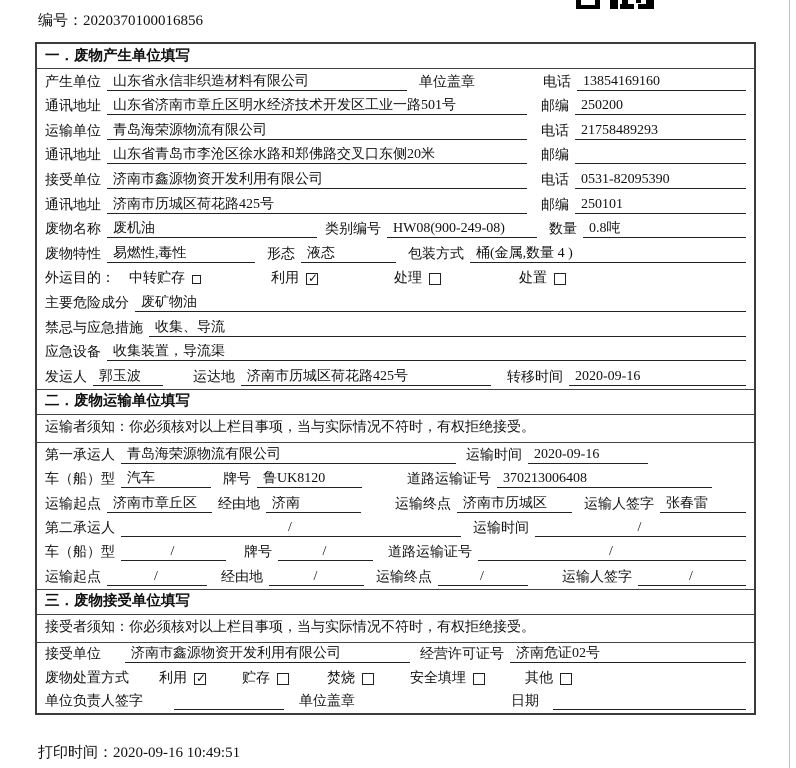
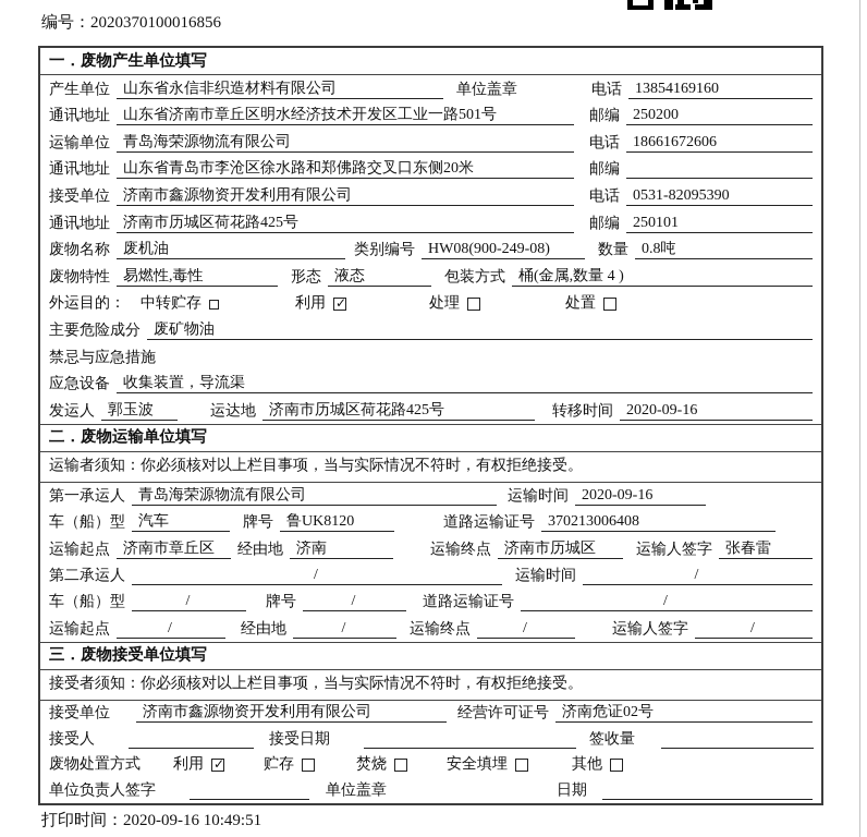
  编号：2020370100016856
  一．废物产生单位填写
  产生单位
  山东省永信非织造材料有限公司
  单位盖章
  电话
  13854169160
  通讯地址
  山东省济南市章丘区明水经济技术开发区工业一路501号
  邮编
  250200
  运输单位
  青岛海荣源物流有限公司
  电话
- 21758489293
+ 18661672606
  通讯地址
  山东省青岛市李沧区徐水路和郑佛路交叉口东侧20米
  邮编
  接受单位
  济南市鑫源物资开发利用有限公司
  电话
  0531-82095390
  通讯地址
  济南市历城区荷花路425号
  邮编
  250101
  废物名称
  废机油
  类别编号
  HW08(900-249-08)
  数量
  0.8吨
  废物特性
  易燃性,毒性
  形态
  液态
  包装方式
  桶(金属,数量 4 )
  外运目的：
  中转贮存
  利用
  ✓
  处理
  处置
  主要危险成分
  废矿物油
  禁忌与应急措施
- 收集、导流
  应急设备
  收集装置，导流渠
  发运人
  郭玉波
  运达地
  济南市历城区荷花路425号
  转移时间
  2020-09-16
  二．废物运输单位填写
  运输者须知：你必须核对以上栏目事项，当与实际情况不符时，有权拒绝接受。
  第一承运人
  青岛海荣源物流有限公司
  运输时间
  2020-09-16
  车（船）型
  汽车
  牌号
  鲁UK8120
  道路运输证号
  370213006408
  运输起点
  济南市章丘区
  经由地
  济南
  运输终点
  济南市历城区
  运输人签字
  张春雷
  第二承运人
  /
  运输时间
  /
  车（船）型
  /
  牌号
  /
  道路运输证号
  /
  运输起点
  /
  经由地
  /
  运输终点
  /
  运输人签字
  /
  三．废物接受单位填写
  接受者须知：你必须核对以上栏目事项，当与实际情况不符时，有权拒绝接受。
  接受单位
  济南市鑫源物资开发利用有限公司
  经营许可证号
  济南危证02号
+ 接受人
+ 接受日期
+ 签收量
  废物处置方式
  利用
  ✓
  贮存
  焚烧
  安全填埋
  其他
  单位负责人签字
  单位盖章
  日期
  打印时间：2020-09-16 10:49:51
